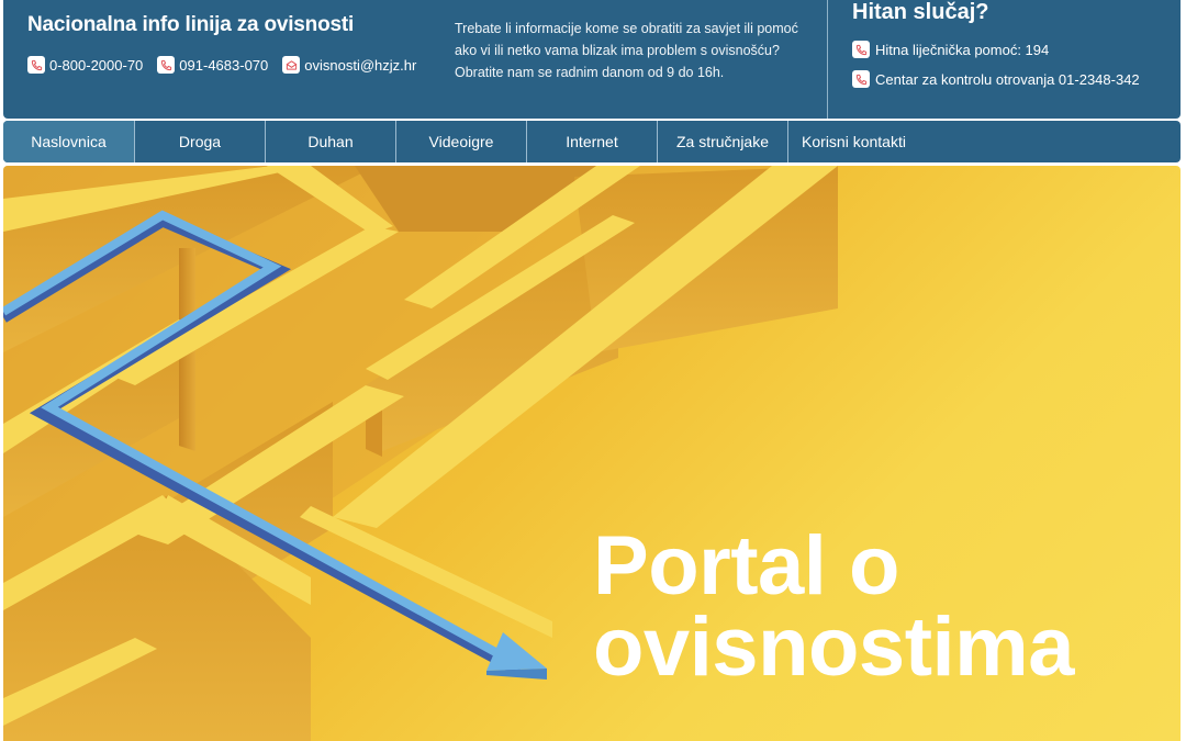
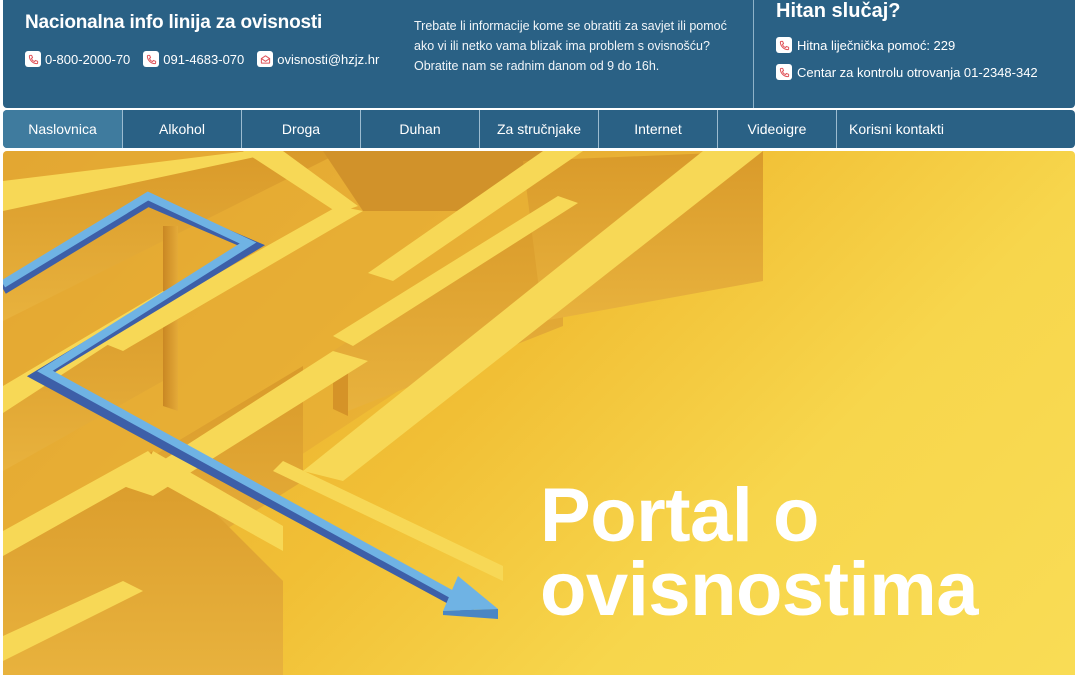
  Nacionalna info linija za ovisnosti
  0-800-2000-70
  091-4683-070
  ovisnosti@hzjz.hr
  Trebate li informacije kome se obratiti za savjet ili pomoć ako vi ili netko vama blizak ima problem s ovisnošću? Obratite nam se radnim danom od 9 do 16h.
  Hitan slučaj?
- Hitna liječnička pomoć: 194
+ Hitna liječnička pomoć: 229
  Centar za kontrolu otrovanja 01-2348-342
  Naslovnica
+ Alkohol
  Droga
  Duhan
- Videoigre
+ Za stručnjake
  Internet
- Za stručnjake
+ Videoigre
  Korisni kontakti
  Portal o
  ovisnostima
